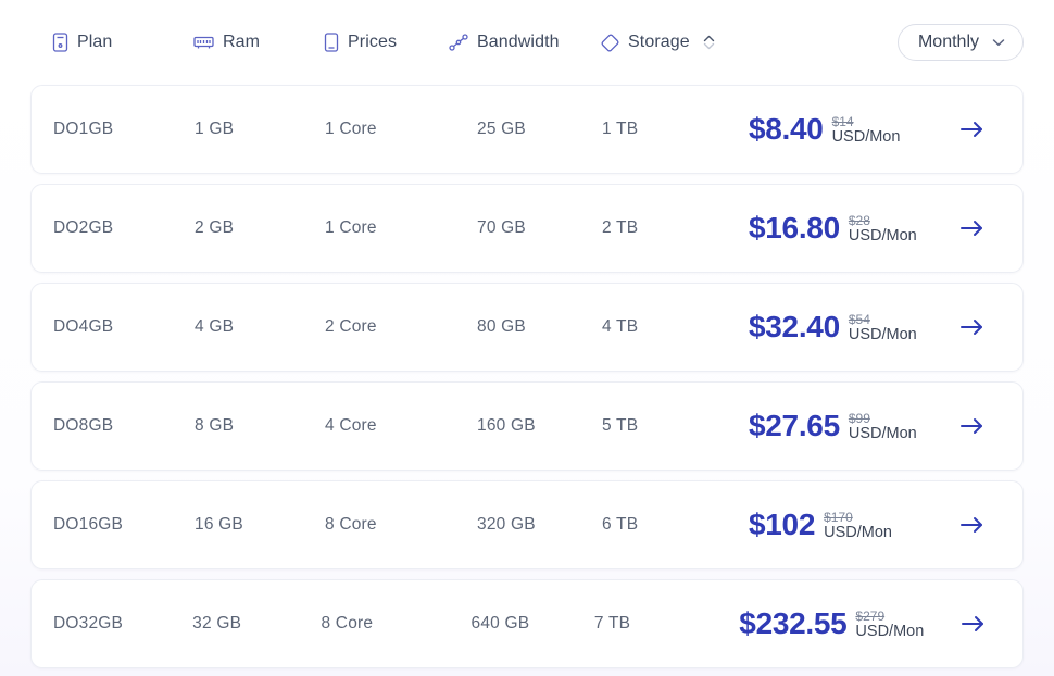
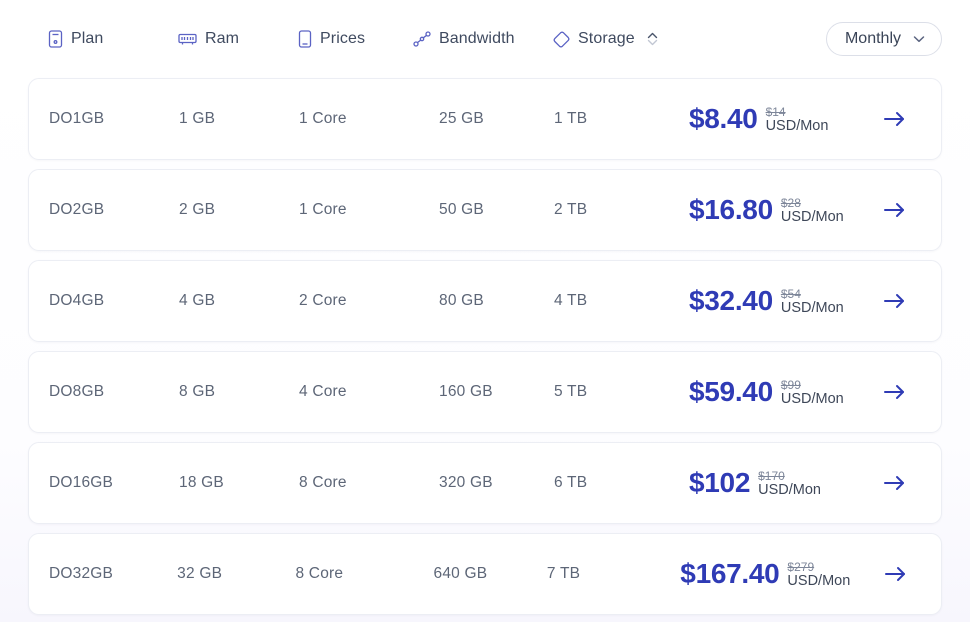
  Plan
  Ram
  Prices
  Bandwidth
  Storage
  Monthly
  DO1GB
  1 GB
  1 Core
  25 GB
  1 TB
  $8.40
  $14
  USD/Mon
  DO2GB
  2 GB
  1 Core
- 70 GB
+ 50 GB
  2 TB
  $16.80
  $28
  USD/Mon
  DO4GB
  4 GB
  2 Core
  80 GB
  4 TB
  $32.40
  $54
  USD/Mon
  DO8GB
  8 GB
  4 Core
  160 GB
  5 TB
- $27.65
+ $59.40
  $99
  USD/Mon
  DO16GB
- 16 GB
+ 18 GB
  8 Core
  320 GB
  6 TB
  $102
  $170
  USD/Mon
  DO32GB
  32 GB
  8 Core
  640 GB
  7 TB
- $232.55
+ $167.40
  $279
  USD/Mon
